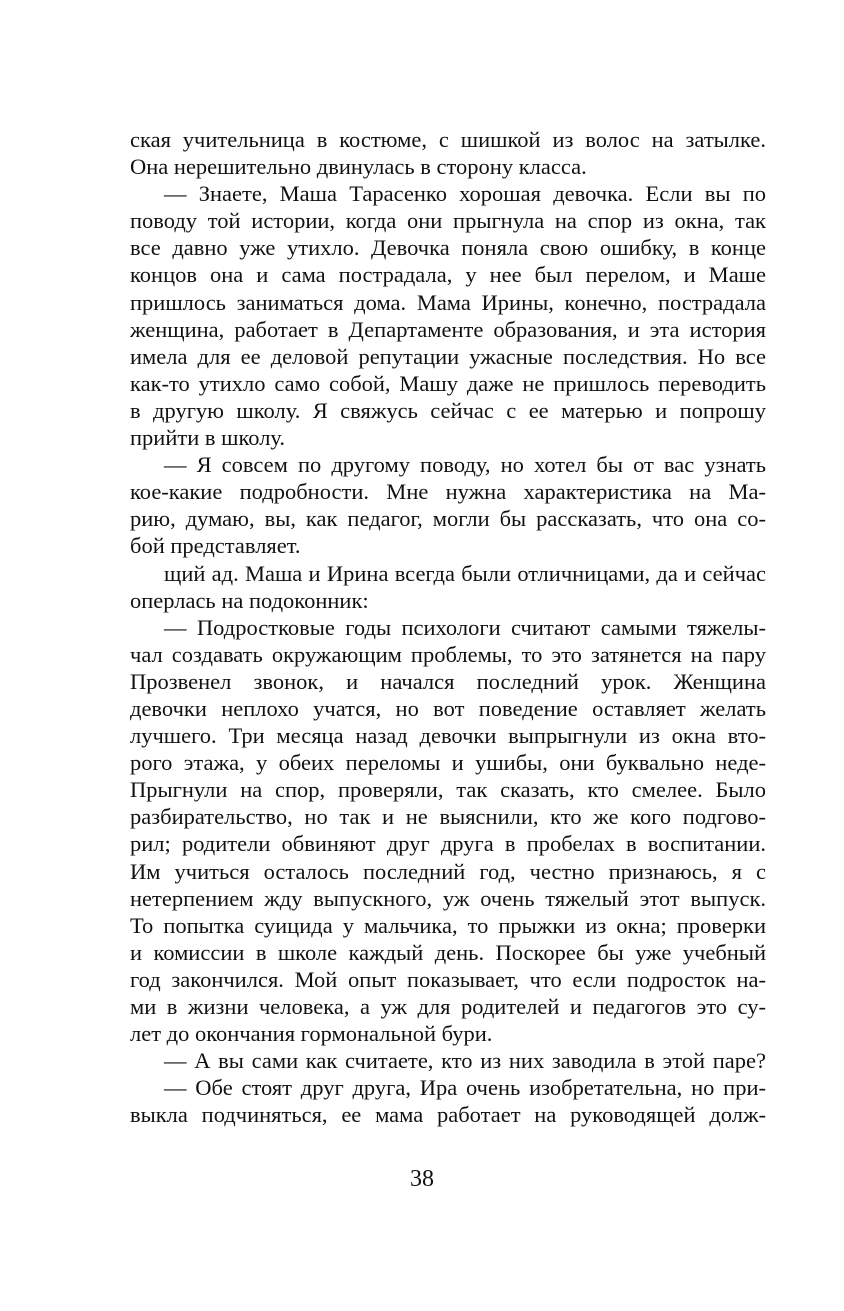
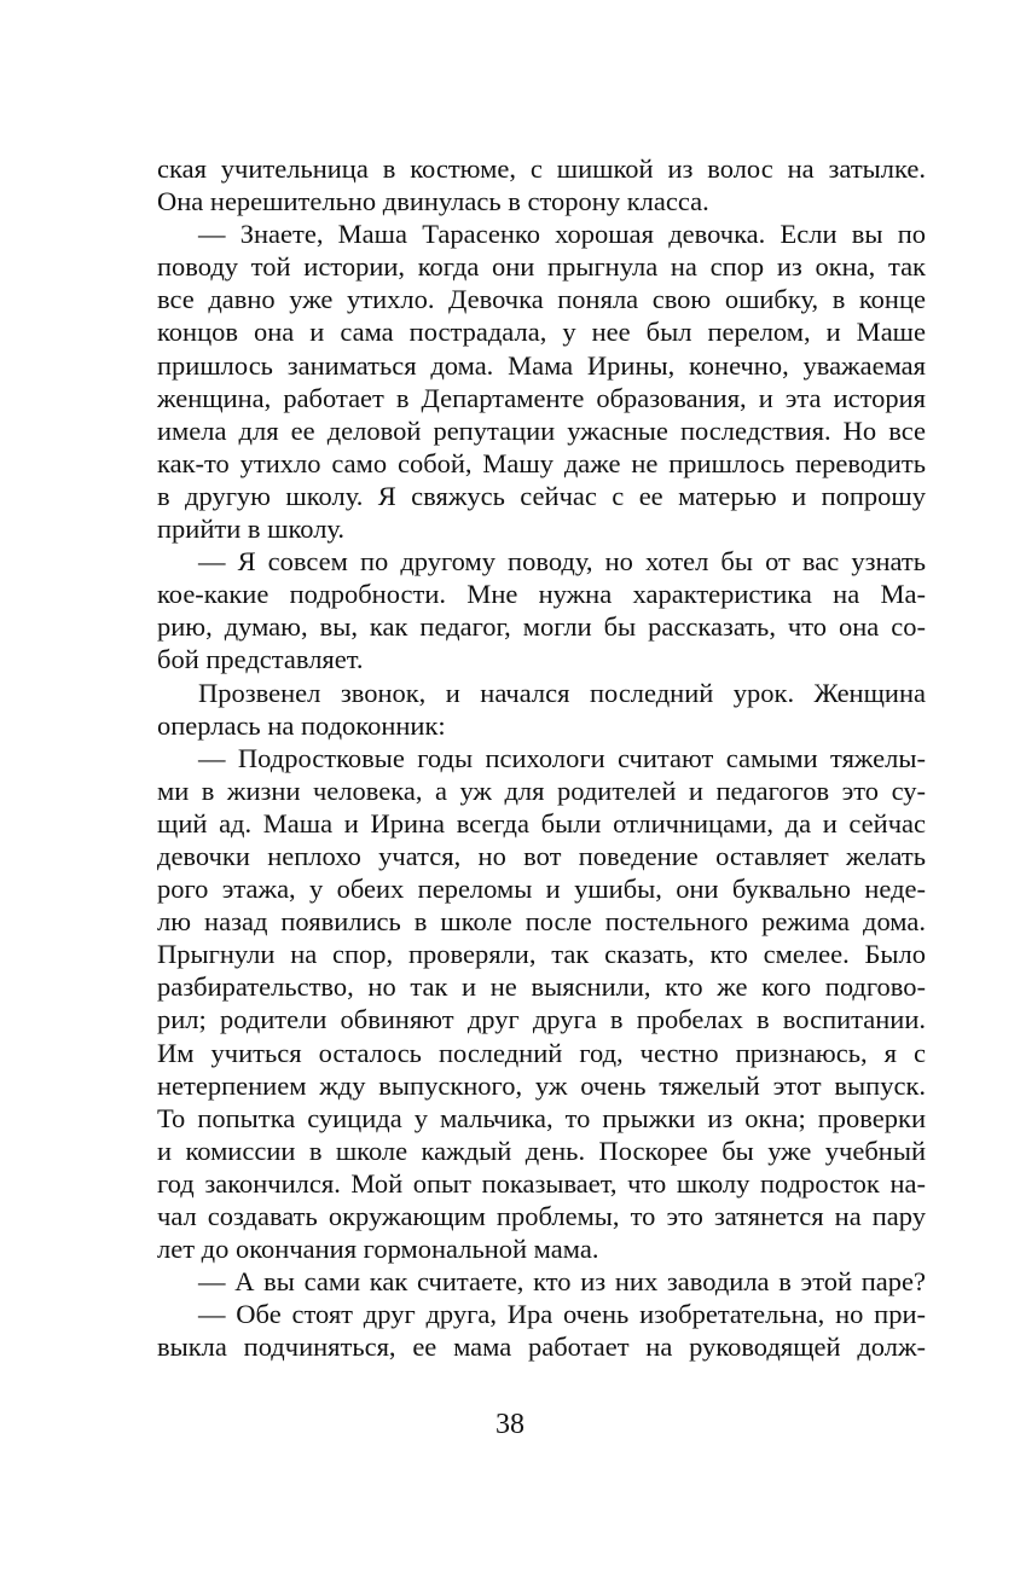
  ская учительница в костюме, с шишкой из волос на затылке.
  Она нерешительно двинулась в сторону класса.
  — Знаете, Маша Тарасенко хорошая девочка. Если вы по
  поводу той истории, когда они прыгнула на спор из окна, так
  все давно уже утихло. Девочка поняла свою ошибку, в конце
  концов она и сама пострадала, у нее был перелом, и Маше
- пришлось заниматься дома. Мама Ирины, конечно, пострадала
+ пришлось заниматься дома. Мама Ирины, конечно, уважаемая
  женщина, работает в Департаменте образования, и эта история
  имела для ее деловой репутации ужасные последствия. Но все
  как-то утихло само собой, Машу даже не пришлось переводить
  в другую школу. Я свяжусь сейчас с ее матерью и попрошу
  прийти в школу.
  — Я совсем по другому поводу, но хотел бы от вас узнать
  кое-какие подробности. Мне нужна характеристика на Ма-
  рию, думаю, вы, как педагог, могли бы рассказать, что она со-
  бой представляет.
- щий ад. Маша и Ирина всегда были отличницами, да и сейчас
+ Прозвенел звонок, и начался последний урок. Женщина
  оперлась на подоконник:
  — Подростковые годы психологи считают самыми тяжелы-
- чал создавать окружающим проблемы, то это затянется на пару
+ ми в жизни человека, а уж для родителей и педагогов это су-
- Прозвенел звонок, и начался последний урок. Женщина
+ щий ад. Маша и Ирина всегда были отличницами, да и сейчас
  девочки неплохо учатся, но вот поведение оставляет желать
- лучшего. Три месяца назад девочки выпрыгнули из окна вто-
  рого этажа, у обеих переломы и ушибы, они буквально неде-
+ лю назад появились в школе после постельного режима дома.
  Прыгнули на спор, проверяли, так сказать, кто смелее. Было
  разбирательство, но так и не выяснили, кто же кого подгово-
  рил; родители обвиняют друг друга в пробелах в воспитании.
  Им учиться осталось последний год, честно признаюсь, я с
  нетерпением жду выпускного, уж очень тяжелый этот выпуск.
  То попытка суицида у мальчика, то прыжки из окна; проверки
  и комиссии в школе каждый день. Поскорее бы уже учебный
- год закончился. Мой опыт показывает, что если подросток на-
+ год закончился. Мой опыт показывает, что школу подросток на-
- ми в жизни человека, а уж для родителей и педагогов это су-
+ чал создавать окружающим проблемы, то это затянется на пару
- лет до окончания гормональной бури.
+ лет до окончания гормональной мама.
  — А вы сами как считаете, кто из них заводила в этой паре?
  — Обе стоят друг друга, Ира очень изобретательна, но при-
  выкла подчиняться, ее мама работает на руководящей долж-
  38
